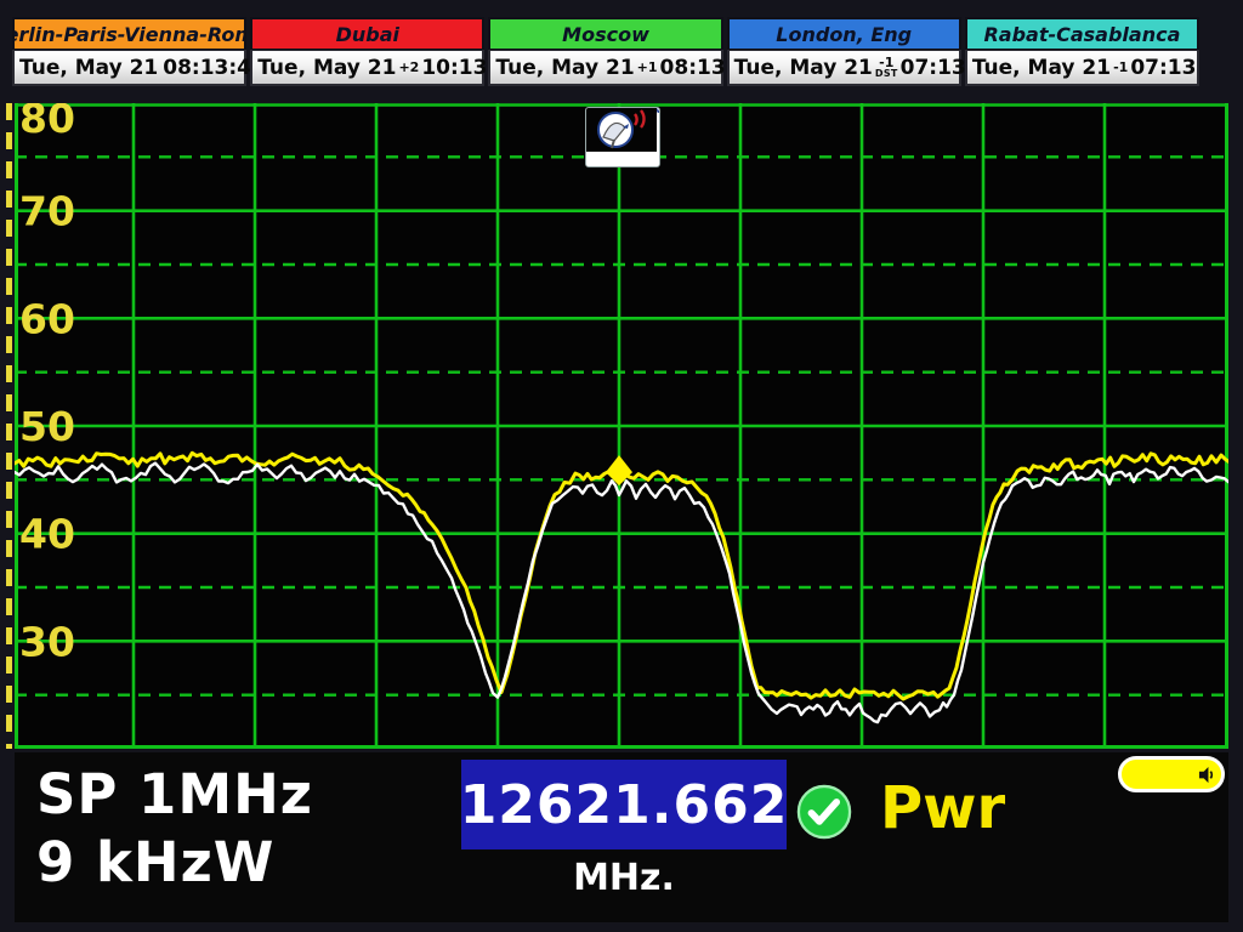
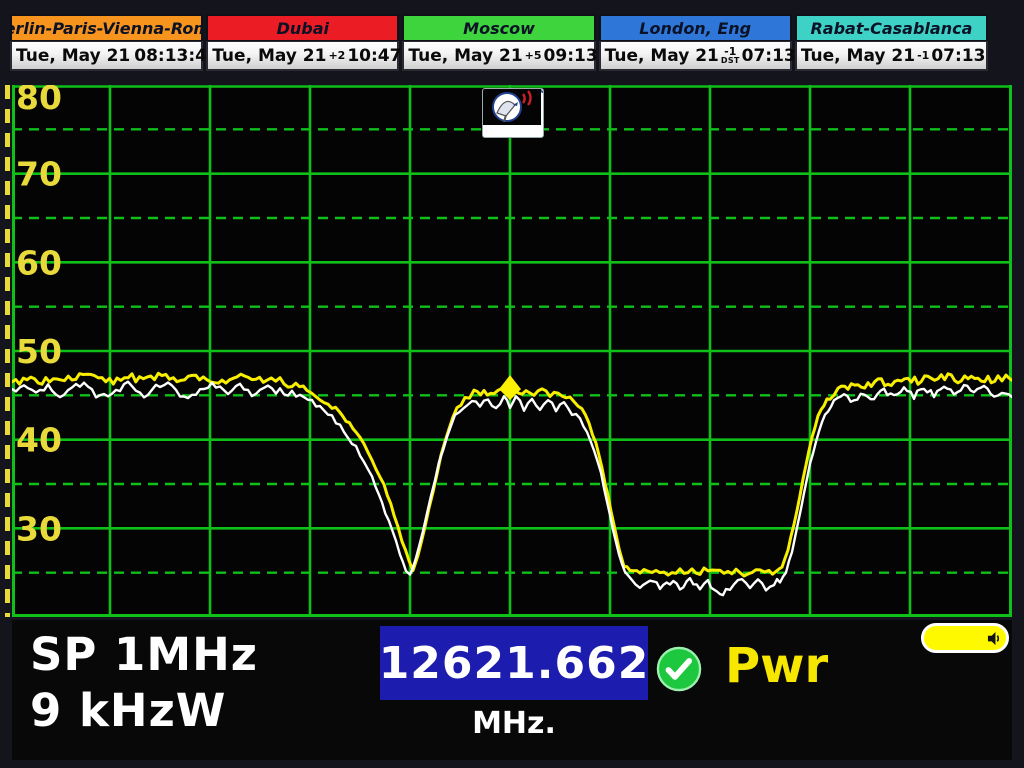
  rlin-Paris-Vienna-Ro
  Tue, May 21
  08:13:4
  Dubai
  Tue, May 21
  +2
- 10:13
+ 10:47
  Moscow
  Tue, May 21
- +1
+ +5
- 08:13
+ 09:13
  London, Eng
  Tue, May 21
  -1
  DST
  Rabat-Casablanca
  Tue, May 21
  -1
  07:13
  30
  40
  50
  60
  70
  80
  SP 1MHz
  9 kHzW
  12621.662
  MHz.
  Pwr
